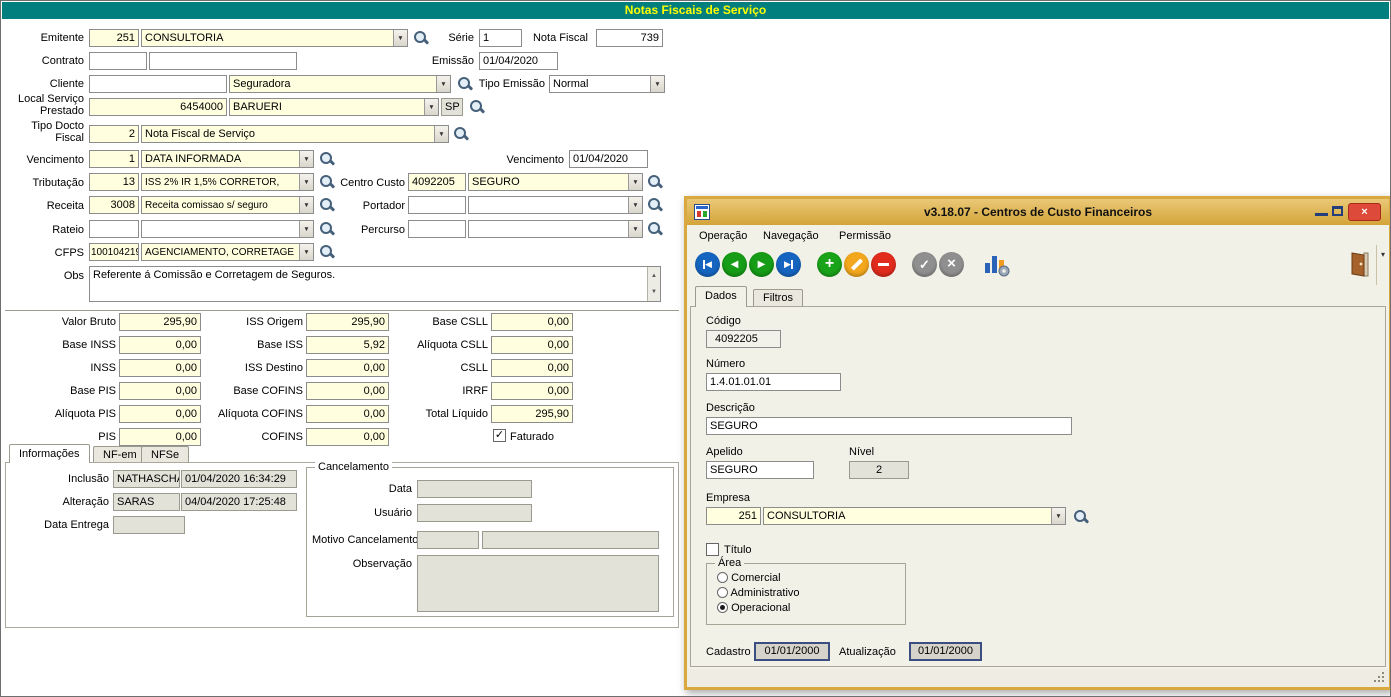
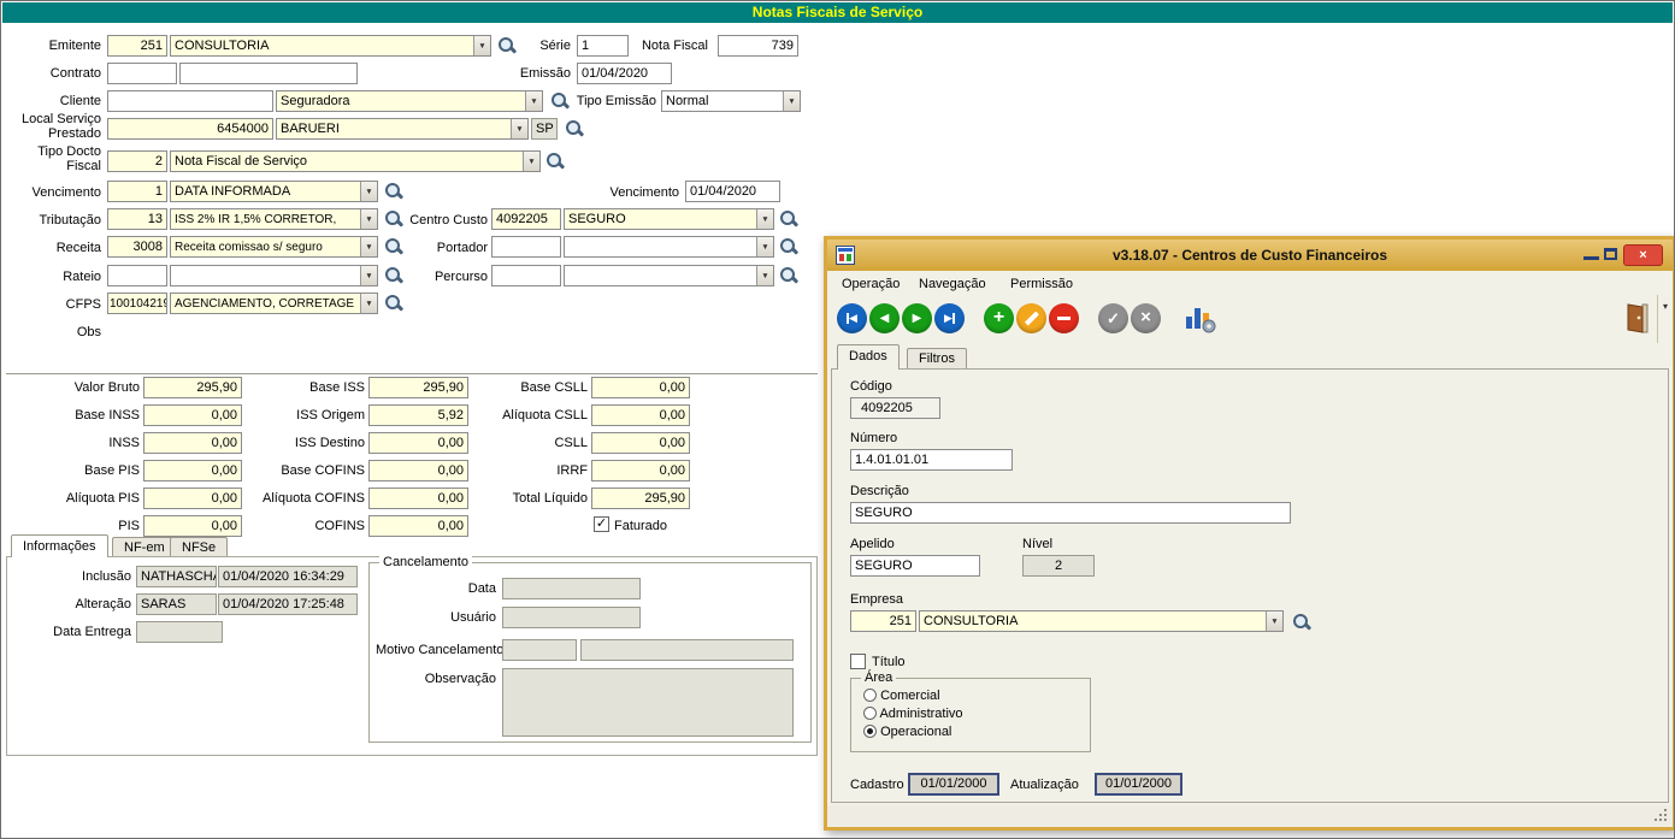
  Notas Fiscais de Serviço
  Emitente
  251
  CONSULTORIA
  Série
  1
  Nota Fiscal
  739
  Contrato
  Emissão
  01/04/2020
  Cliente
  Seguradora
  Tipo Emissão
  Normal
  Local Serviço
  Prestado
  6454000
  BARUERI
  SP
  Tipo Docto
  Fiscal
  2
  Nota Fiscal de Serviço
  Vencimento
  1
  DATA INFORMADA
  Vencimento
  01/04/2020
  Tributação
  13
  ISS 2% IR 1,5% CORRETOR,
  Centro Custo
  4092205
  SEGURO
  Receita
  3008
  Receita comissao s/ seguro
  Portador
  Rateio
  Percurso
  CFPS
  100104219
  AGENCIAMENTO, CORRETAGE
  Obs
- Referente á Comissão e Corretagem de Seguros.
  Valor Bruto
  295,90
  Base INSS
  0,00
  INSS
  0,00
  Base PIS
  0,00
  Alíquota PIS
  0,00
  PIS
  0,00
- ISS Origem
+ Base ISS
  295,90
- Base ISS
+ ISS Origem
  5,92
  ISS Destino
  0,00
  Base COFINS
  0,00
  Alíquota COFINS
  0,00
  COFINS
  0,00
  Base CSLL
  0,00
  Alíquota CSLL
  0,00
  CSLL
  0,00
  IRRF
  0,00
  Total Líquido
  295,90
  ✓
  Faturado
  Informações
  NF-em
  NFSe
  Inclusão
  NATHASCH
  01/04/2020 16:34:29
  Alteração
  SARAS
- 04/04/2020 17:25:48
+ 01/04/2020 17:25:48
  Data Entrega
  Cancelamento
  Data
  Usuário
  Motivo Cancelamento
  Observação
  v3.18.07 - Centros de Custo Financeiros
  ×
  Operação
  Navegação
  Permissão
  ◀
  ◀
  ▶
  ▶
  +
  ✓
  ×
  ▾
  Dados
  Filtros
  Código
  4092205
  Número
  1.4.01.01.01
  Descrição
  SEGURO
  Apelido
  SEGURO
  Nível
  2
  Empresa
  251
  CONSULTORIA
  Título
  Área
  Comercial
  Administrativo
  Operacional
  Cadastro
  01/01/2000
  Atualização
  01/01/2000
